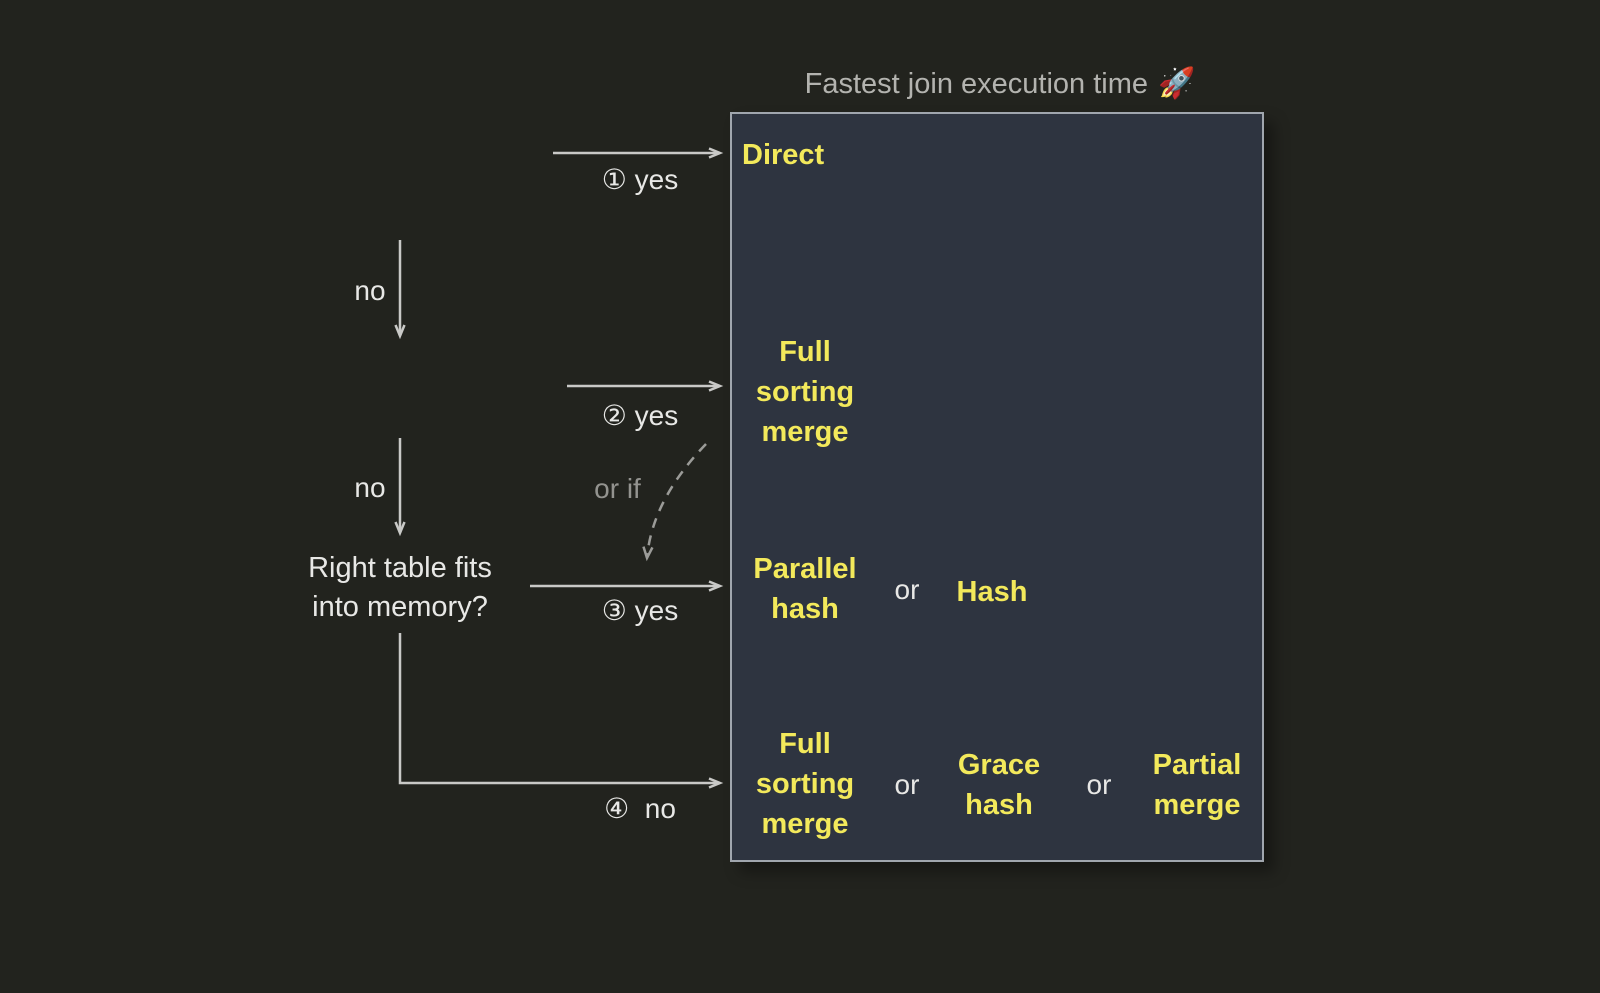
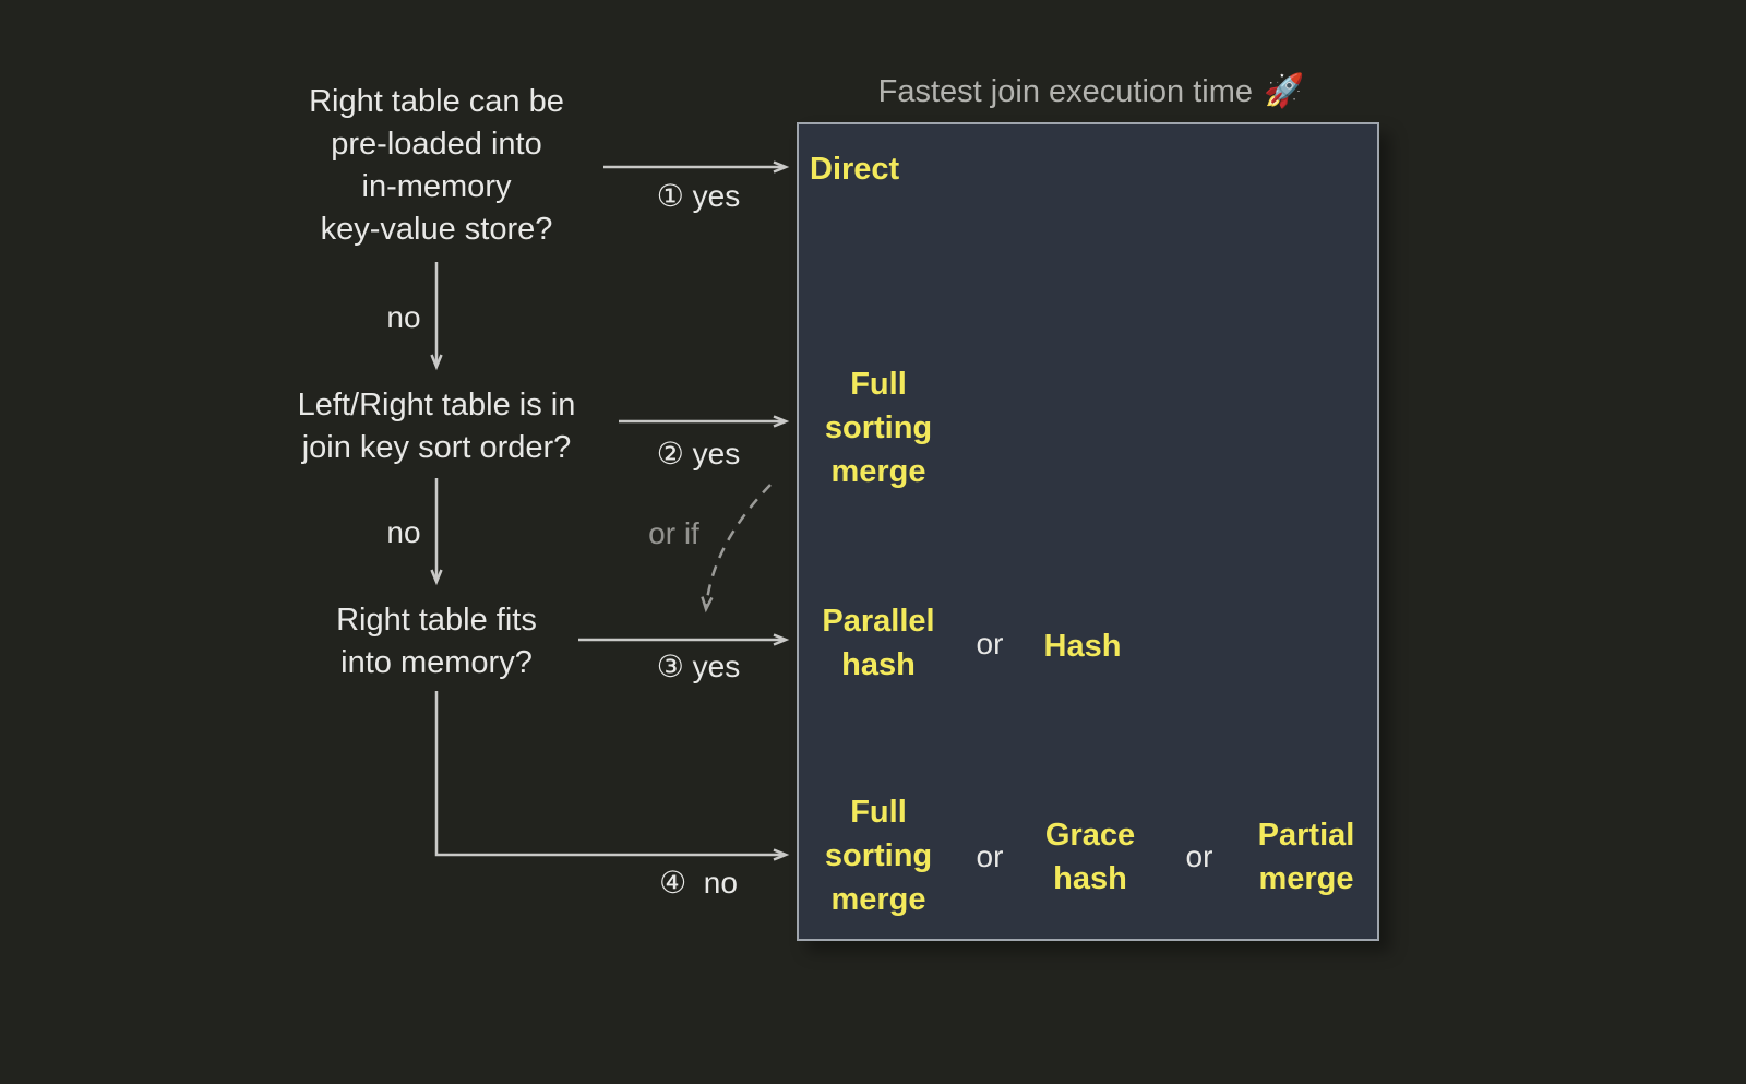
  Fastest join execution time 🚀
+ Right table can be
+ pre-loaded into
+ in-memory
+ key-value store?
+ Left/Right table is in
+ join key sort order?
  Right table fits
  into memory?
  no
  ① yes
  no
  ② yes
  or if
  ③ yes
  ④ no
  Direct
  Full
  sorting
  merge
  Parallel
  hash
  or
  Hash
  Full
  sorting
  merge
  or
  Grace
  hash
  or
  Partial
  merge
